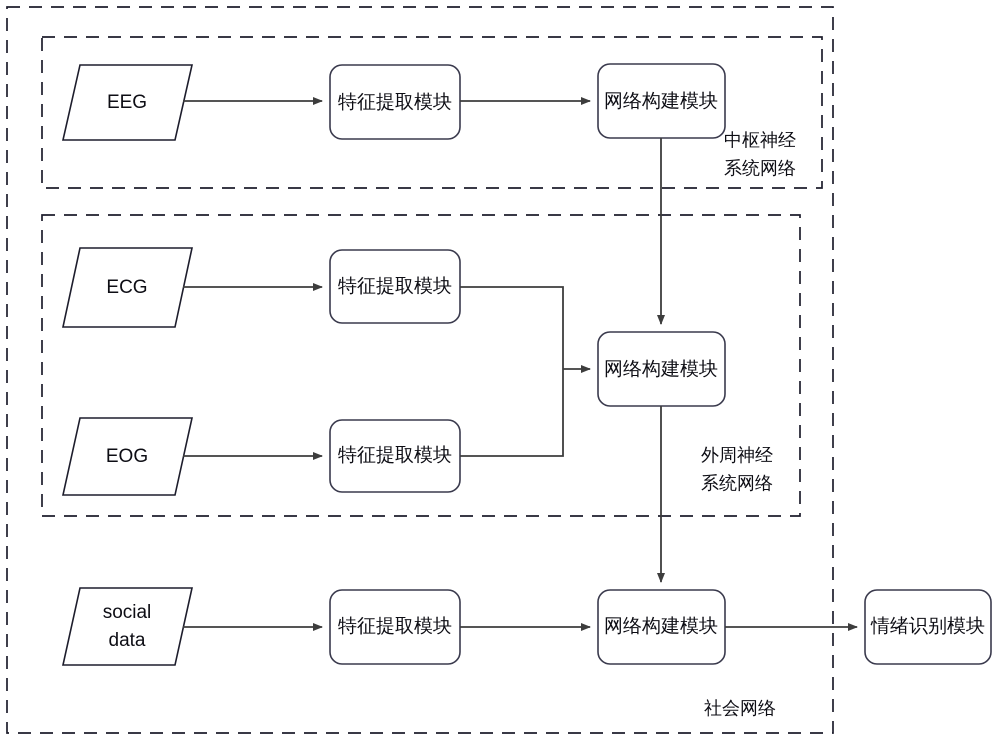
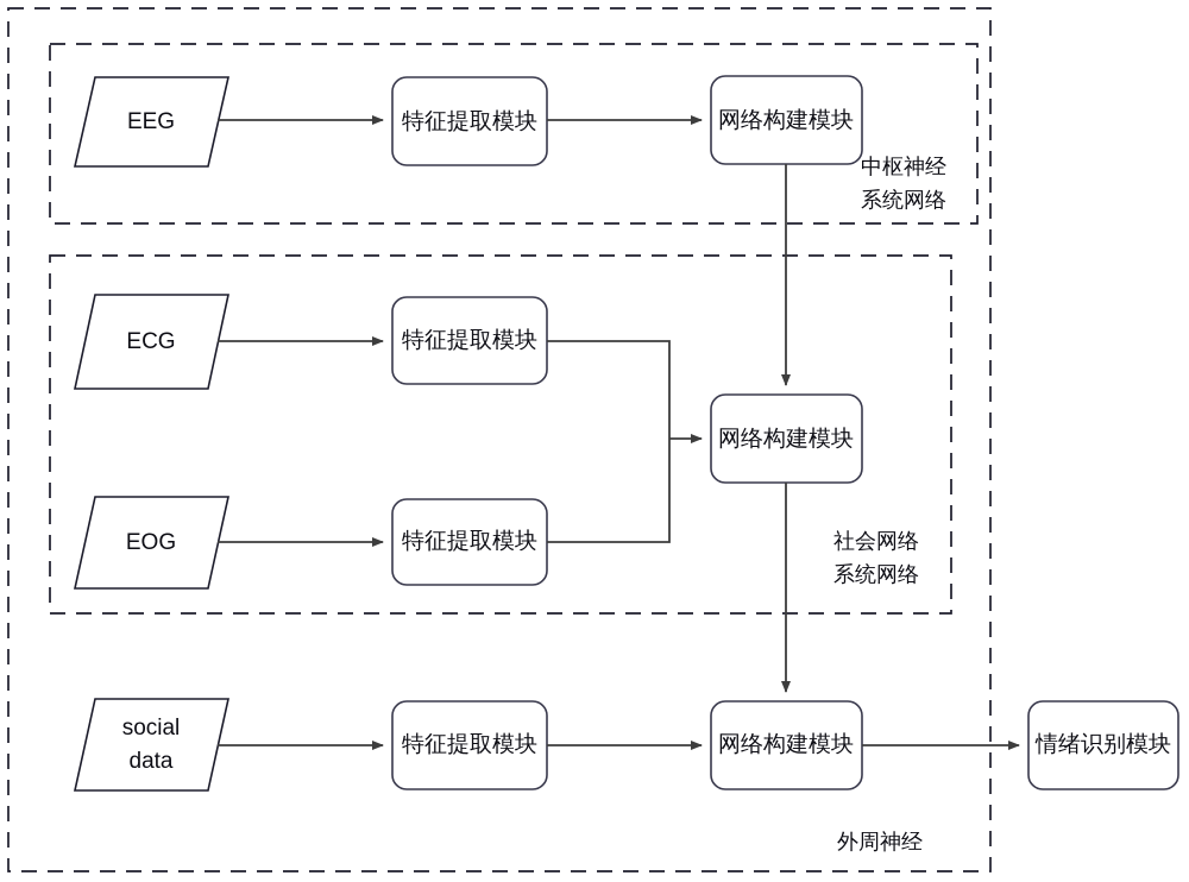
  中枢神经
  系统网络
- 外周神经
+ 社会网络
  系统网络
- 社会网络
+ 外周神经
  EEG
  特征提取模块
  网络构建模块
  ECG
  特征提取模块
  EOG
  特征提取模块
  网络构建模块
  social
  data
  特征提取模块
  网络构建模块
  情绪识别模块
